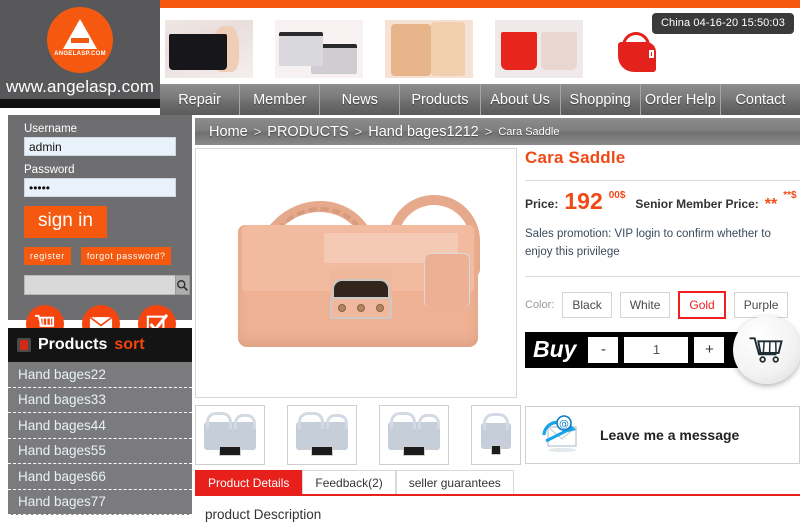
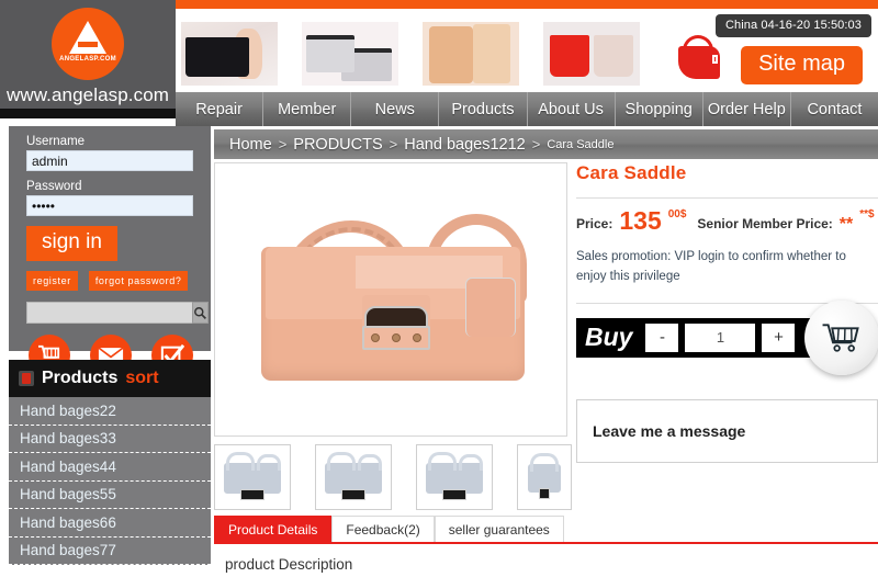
  China 04-16-20 15:50:03
+ Site map
  www.angelasp.com
  Repair
  Member
  News
  Products
  About Us
  Shopping
  Order Help
  Contact
  Username
  admin
  Password
  sign in
  register
  forgot password?
  Products
  sort
  Hand bages22
  Hand bages33
  Hand bages44
  Hand bages55
  Hand bages66
  Hand bages77
  Home
  >
  PRODUCTS
  >
  Hand bages1212
  >
  Cara Saddle
  Product Details
  Feedback(2)
  seller guarantees
  product Description
  Cara Saddle
  Price:
- 192
+ 135
  00$
  Senior Member Price:
  **
  **$
  Sales promotion: VIP login to confirm whether to enjoy this privilege
- Color:
- Black
- White
- Gold
- Purple
  Buy
  -
  1
  +
- @
  Leave me a message
